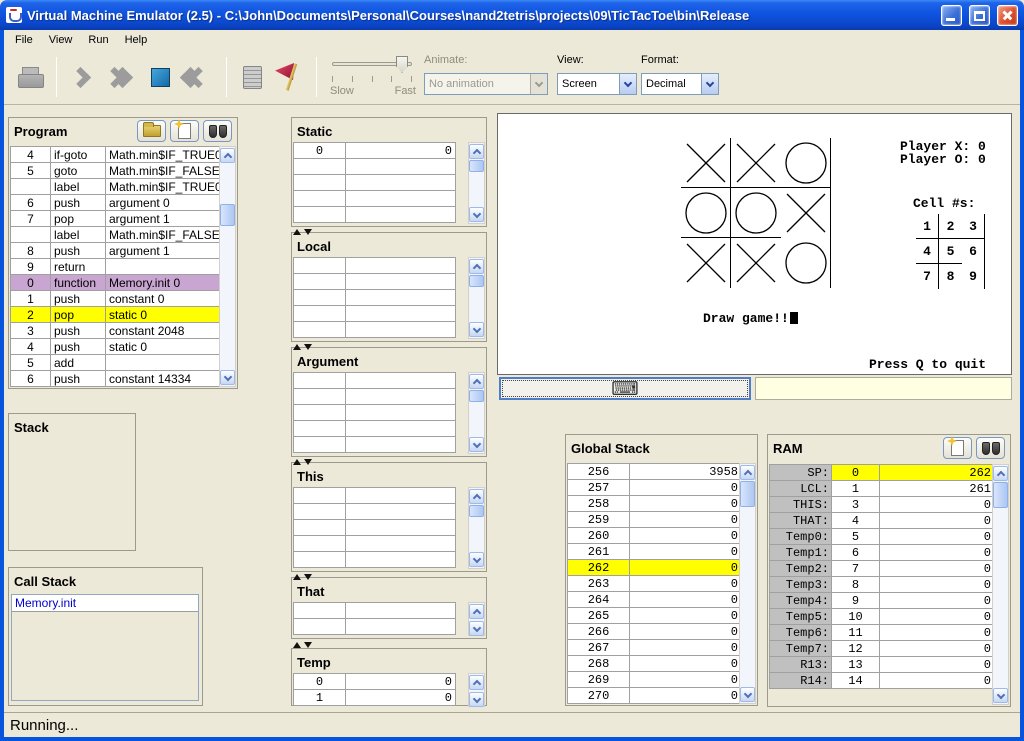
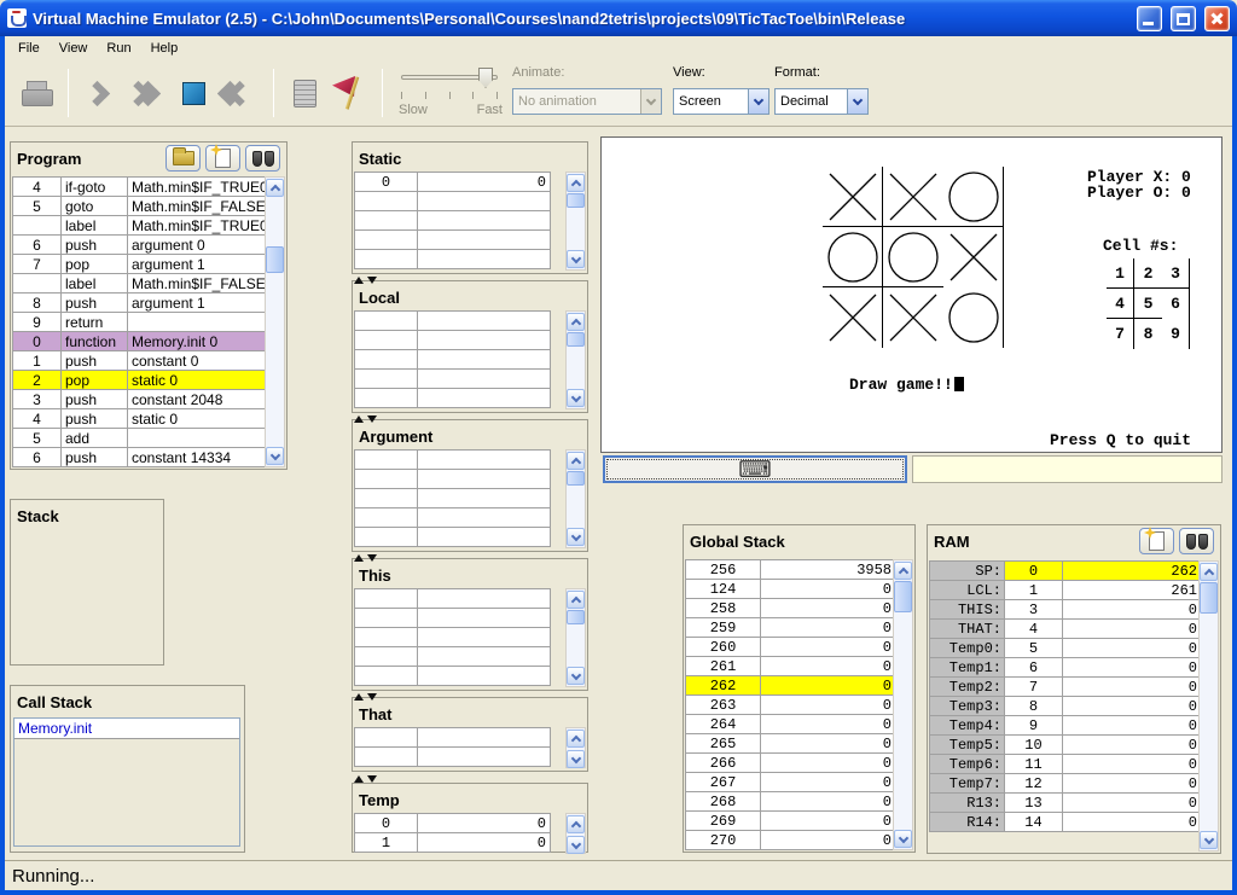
  Virtual Machine Emulator (2.5) - C:\John\Documents\Personal\Courses\nand2tetris\projects\09\TicTacToe\bin\Release
  File
  View
  Run
  Help
  Slow
  Fast
  Animate:
  No animation
  View:
  Screen
  Format:
  Decimal
  Program
  4	if-goto	Math.min$IF_TRUE
  5	goto	Math.min$IF_FALSE
  	label	Math.min$IF_TRUE
  6	push	argument 0
  7	pop	argument 1
  	label	Math.min$IF_FALSE
  8	push	argument 1
  9	return
  0	function	Memory.init 0
  1	push	constant 0
  2	pop	static 0
  3	push	constant 2048
  4	push	static 0
  5	add
  6	push	constant 14334
  Stack
  Call Stack
  Memory.init
  Static
  0	0
  Local
  Argument
  This
  That
  Temp
  0	0
  1	0
  Player X: 0
  Player O: 0
  Cell #s:
  1
  2
  3
  4
  5
  6
  7
  8
  9
  Draw game!!
  Press Q to quit
  ⌨
  Global Stack
  256	3958
- 257	0
+ 124	0
  258	0
  259	0
  260	0
  261	0
  262	0
  263	0
  264	0
  265	0
  266	0
  267	0
  268	0
  269	0
  270	0
  RAM
  SP:	0	262
  LCL:	1	261
  THIS:	3	0
  THAT:	4	0
  Temp0:	5	0
  Temp1:	6	0
  Temp2:	7	0
  Temp3:	8	0
  Temp4:	9	0
  Temp5:	10	0
  Temp6:	11	0
  Temp7:	12	0
  R13:	13	0
  R14:	14	0
  Running...
